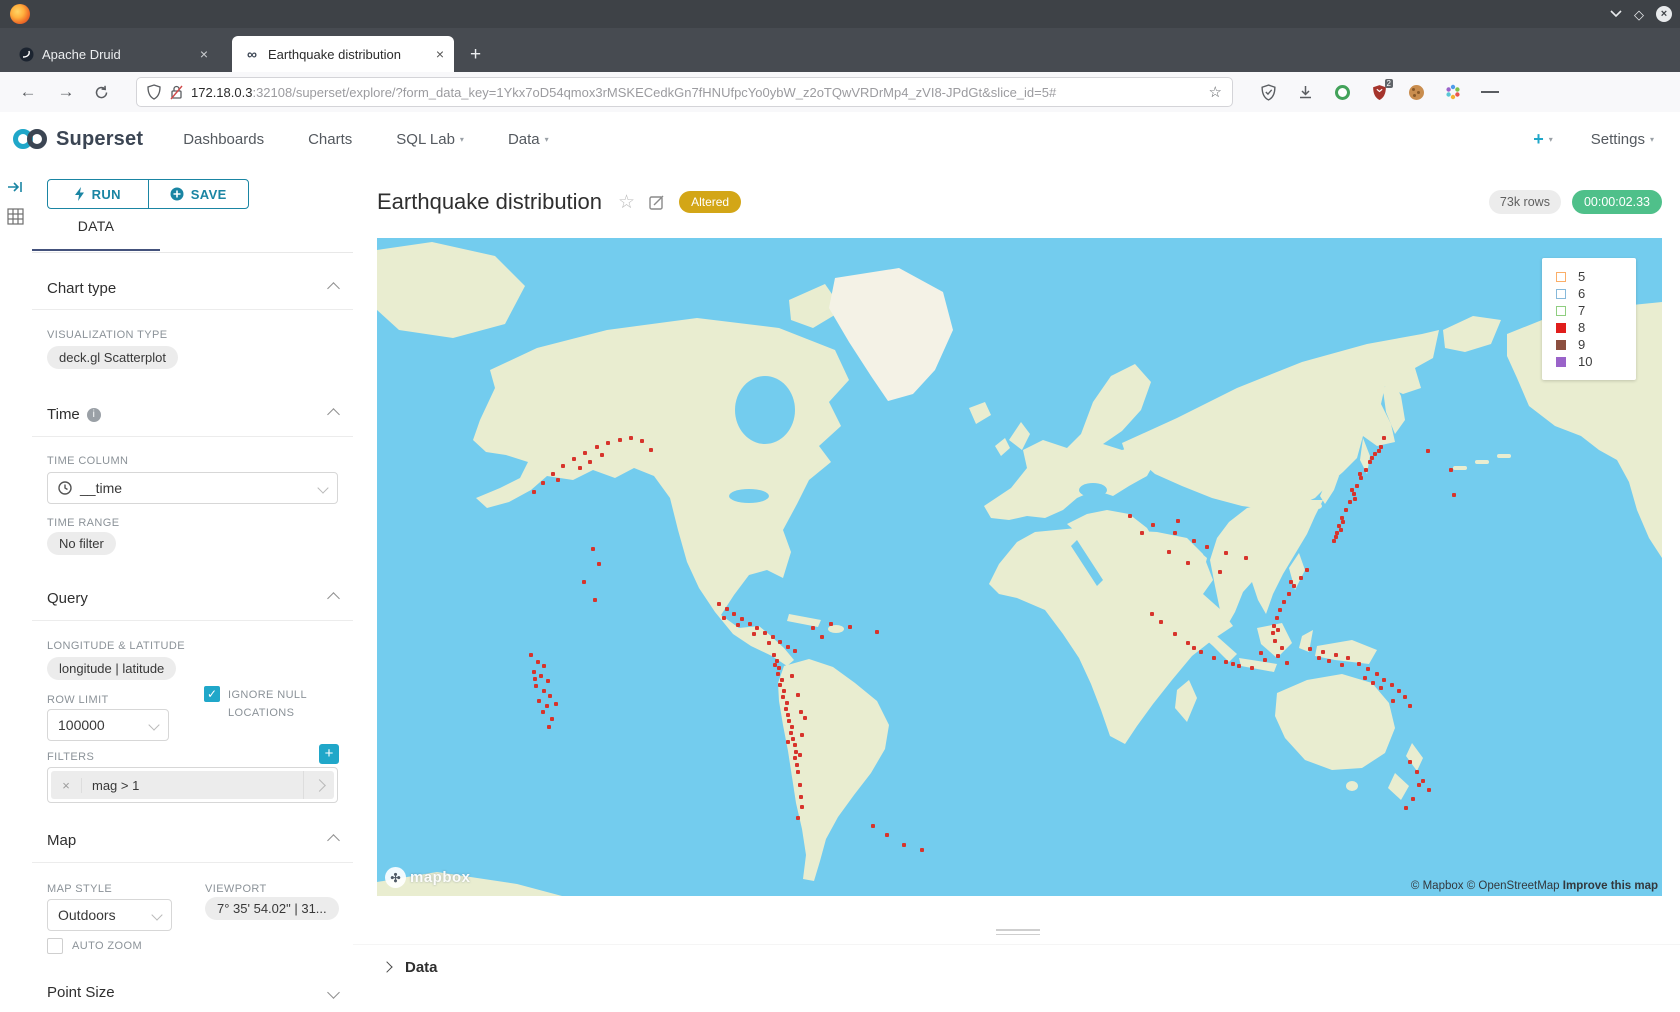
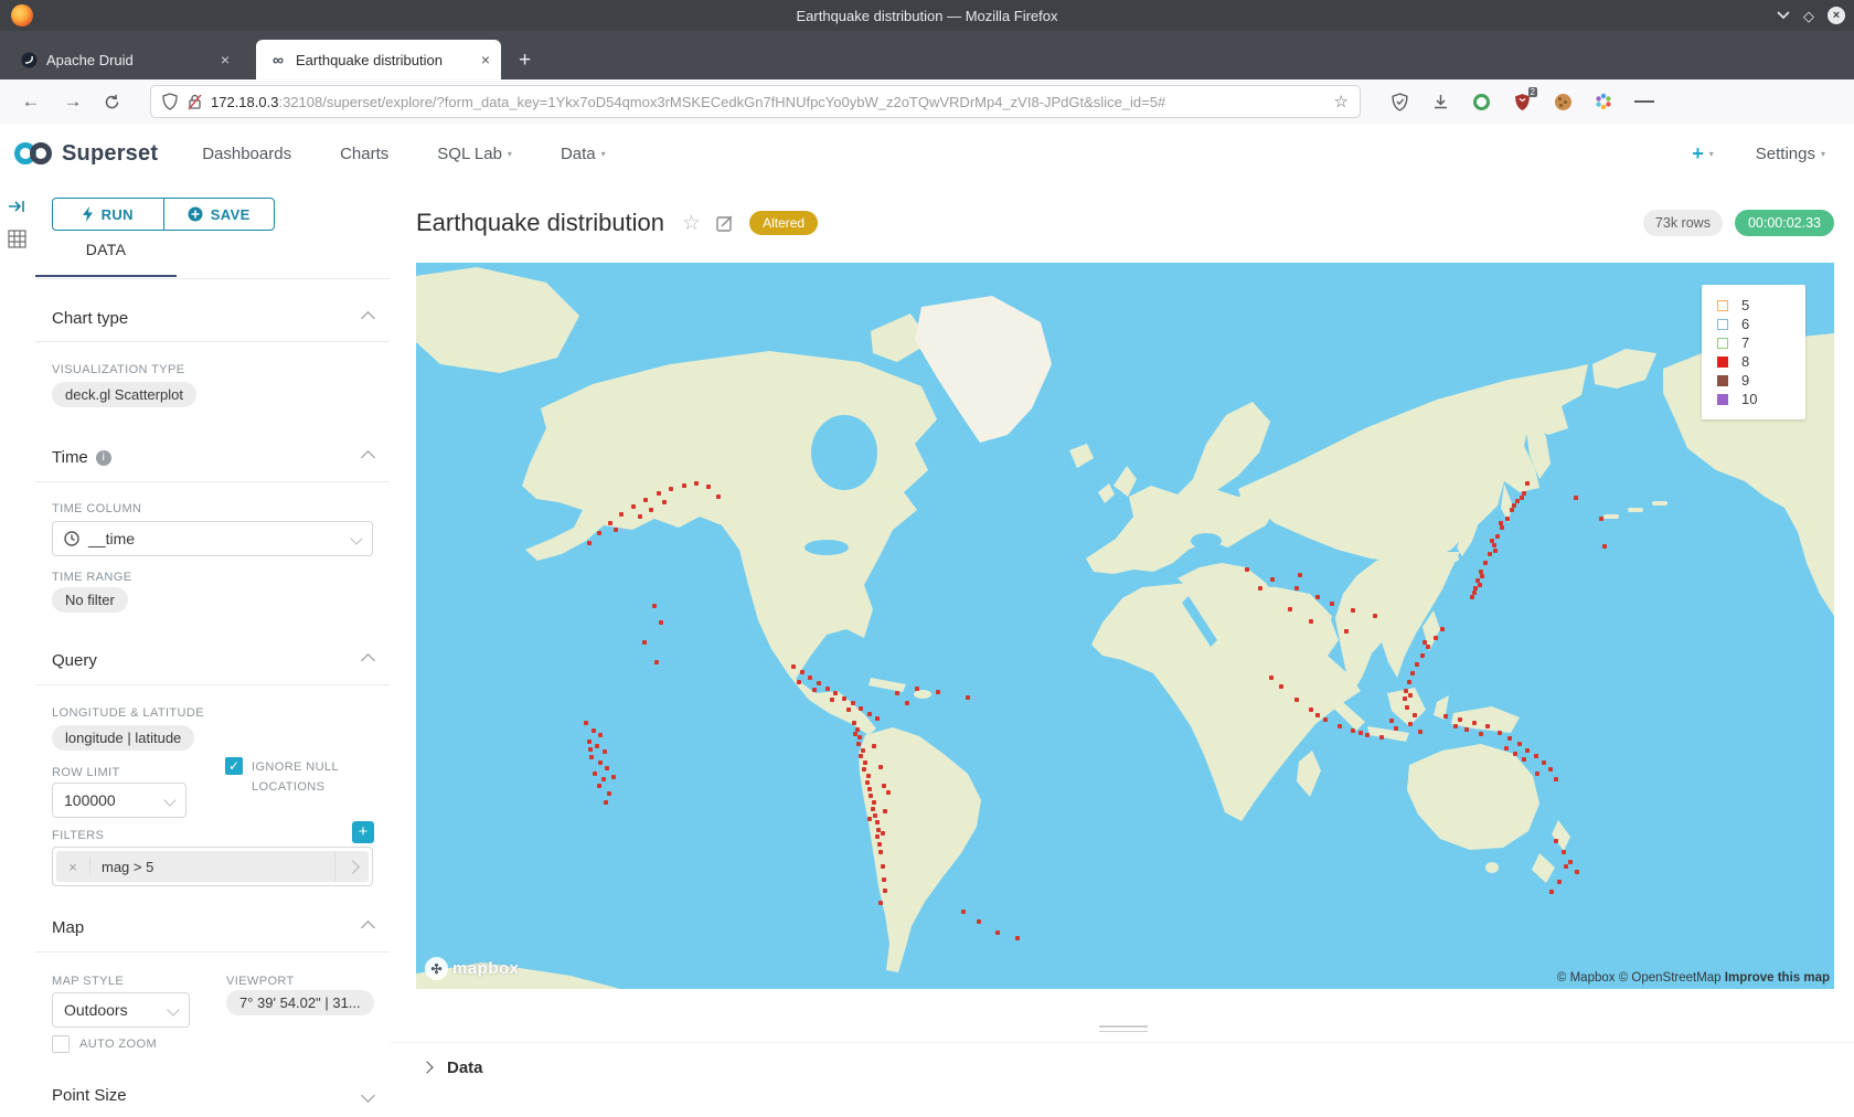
+ Earthquake distribution — Mozilla Firefox
  ◇
  ×
  Apache Druid
  ×
  ∞
  Earthquake distribution
  ×
  +
  ←
  →
  172.18.0.3:32108/superset/explore/?form_data_key=1Ykx7oD54qmox3rMSKECedkGn7fHNUfpcYo0ybW_z2oTQwVRDrMp4_zVI8-JPdGt&slice_id=5#
  ☆
  2
  Superset
  Dashboards
  Charts
  SQL Lab
  ▾
  Data
  ▾
  +
  ▾
  Settings
  ▾
  RUN
  SAVE
  DATA
  Chart type
  VISUALIZATION TYPE
  deck.gl Scatterplot
  Time
  i
  TIME COLUMN
  __time
  TIME RANGE
  No filter
  Query
  LONGITUDE & LATITUDE
  longitude | latitude
  ROW LIMIT
  100000
  ✓
  IGNORE NULL
  LOCATIONS
  FILTERS
  +
  ×
- mag > 1
+ mag > 5
  Map
  MAP STYLE
  Outdoors
  VIEWPORT
- 7° 35' 54.02" | 31...
+ 7° 39' 54.02" | 31...
  AUTO ZOOM
  Point Size
  Earthquake distribution
  ☆
  Altered
  73k rows
  00:00:02.33
  5
  6
  7
  8
  9
  10
  ✣
  mapbox
  © Mapbox © OpenStreetMap Improve this map
  Data
